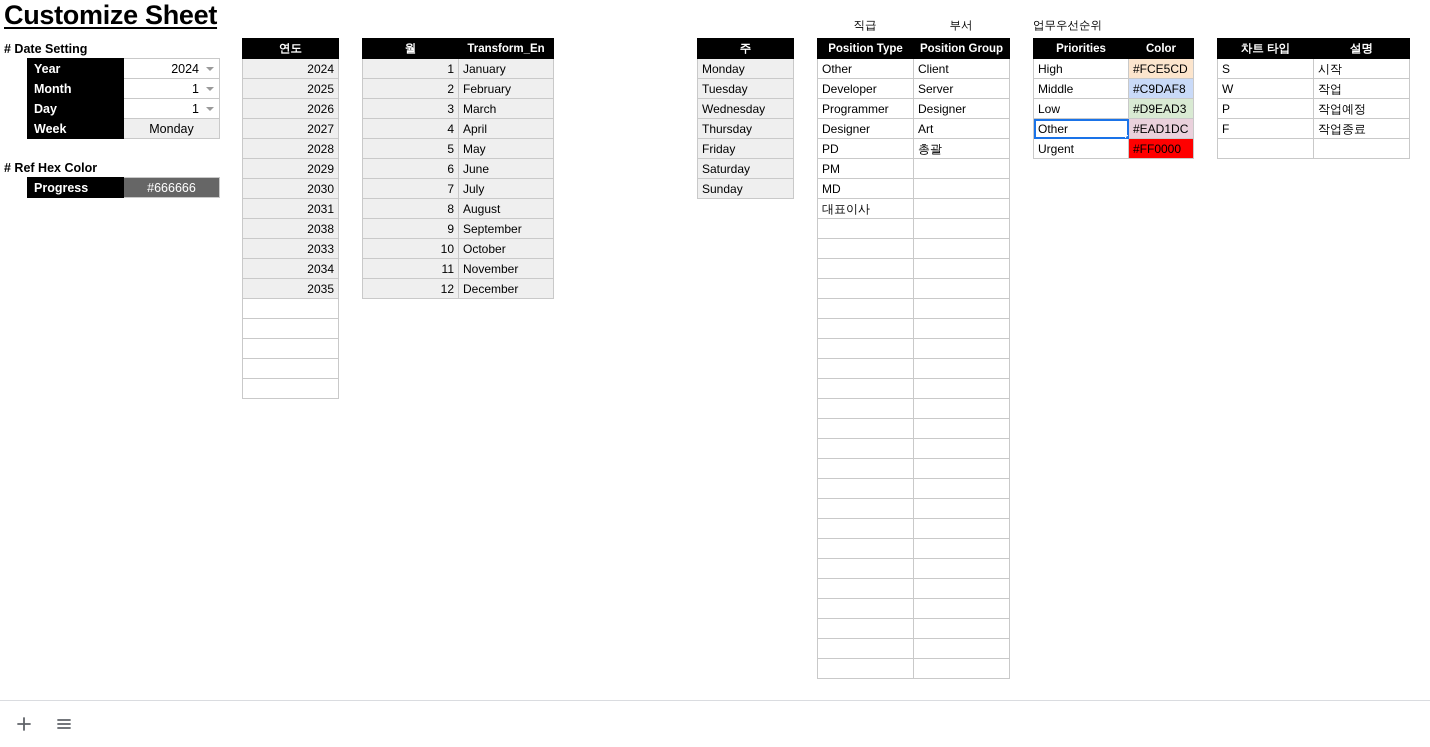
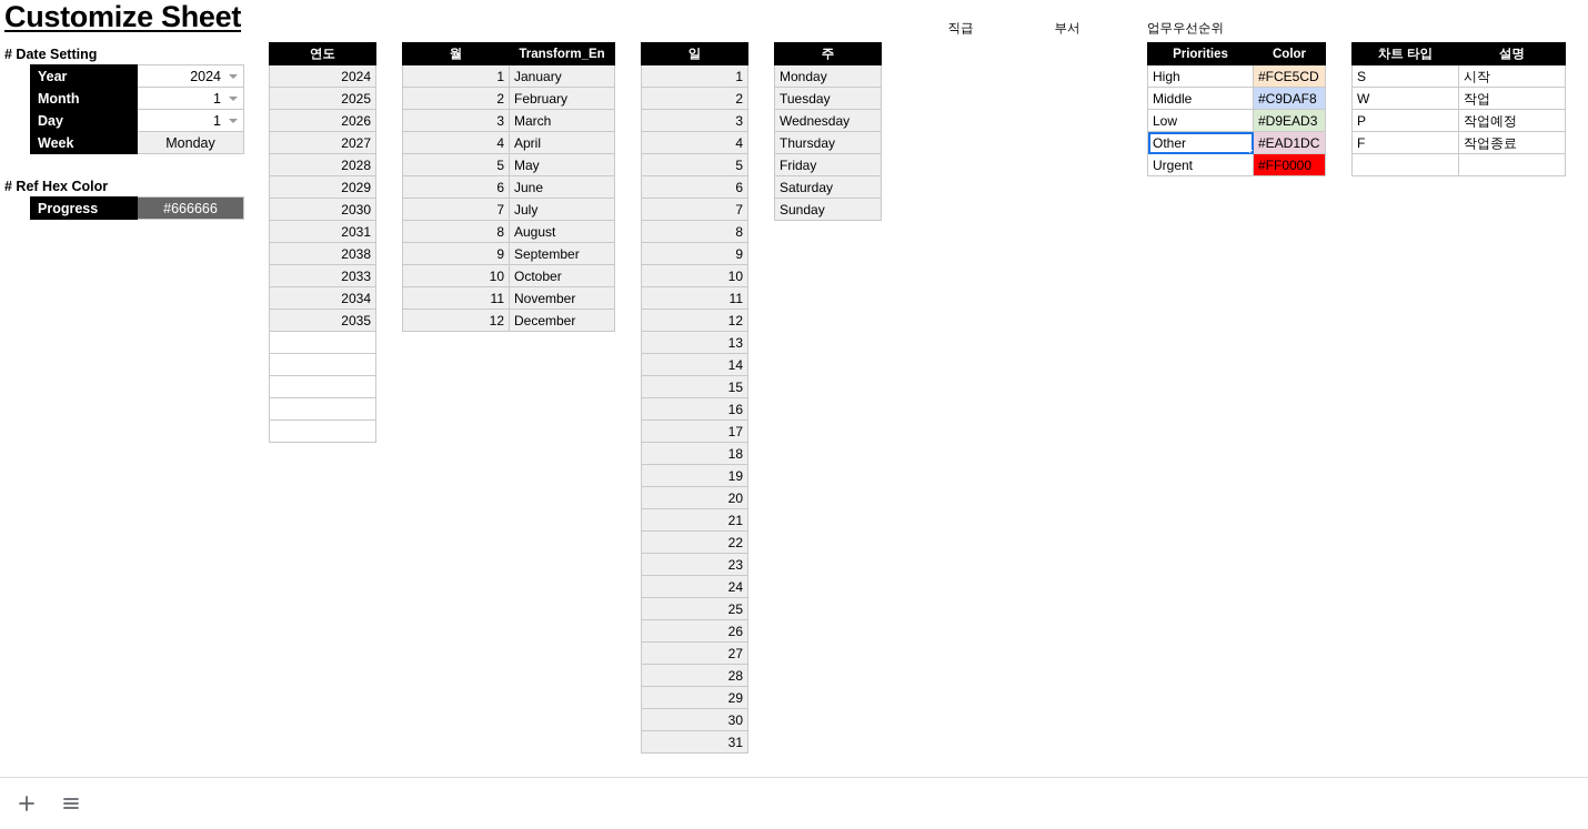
  Customize Sheet
  # Date Setting
  Year	2024
  Month	1
  Day	1
  Week	Monday
  # Ref Hex Color
  Progress	#666666
  연도
  2024
  2025
  2026
  2027
  2028
  2029
  2030
  2031
  2038
  2033
  2034
  2035
  월	Transform_En
  1	January
  2	February
  3	March
  4	April
  5	May
  6	June
  7	July
  8	August
  9	September
  10	October
  11	November
  12	December
+ 일
+ 1
+ 2
+ 3
+ 4
+ 5
+ 6
+ 7
+ 8
+ 9
+ 10
+ 11
+ 12
+ 13
+ 14
+ 15
+ 16
+ 17
+ 18
+ 19
+ 20
+ 21
+ 22
+ 23
+ 24
+ 25
+ 26
+ 27
+ 28
+ 29
+ 30
+ 31
  주
  Monday
  Tuesday
  Wednesday
  Thursday
  Friday
  Saturday
  Sunday
  직급
  부서
- Position Type	Position Group
- Other	Client
- Developer	Server
- Programmer	Designer
- Designer	Art
- PD	총괄
- PM
- MD
- 대표이사
  업무우선순위
  Priorities	Color
  High	#FCE5CD
  Middle	#C9DAF8
  Low	#D9EAD3
  Other	#EAD1DC
  Urgent	#FF0000
  차트 타입	설명
  S	시작
  W	작업
  P	작업예정
  F	작업종료
